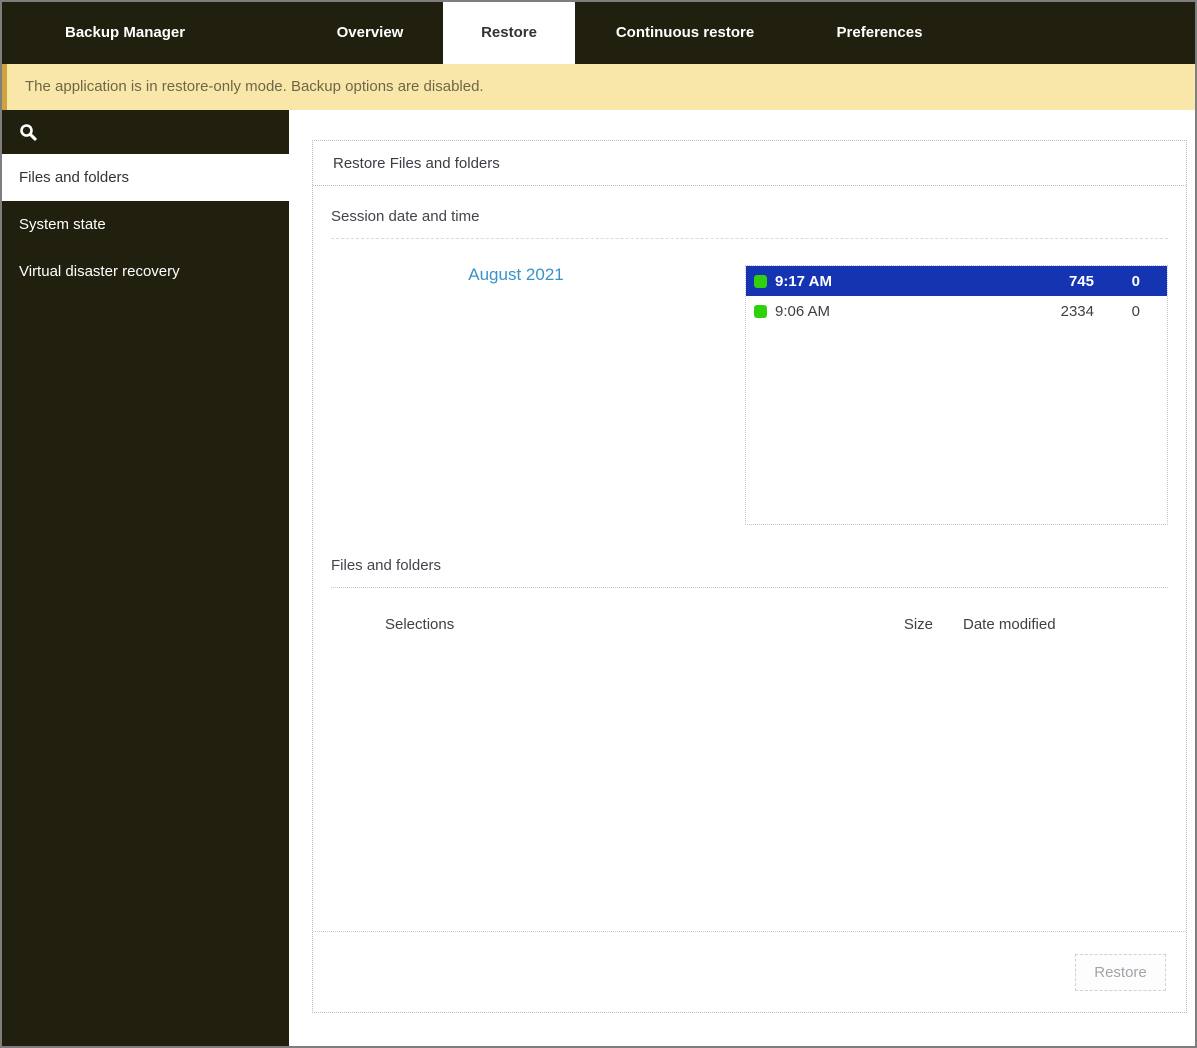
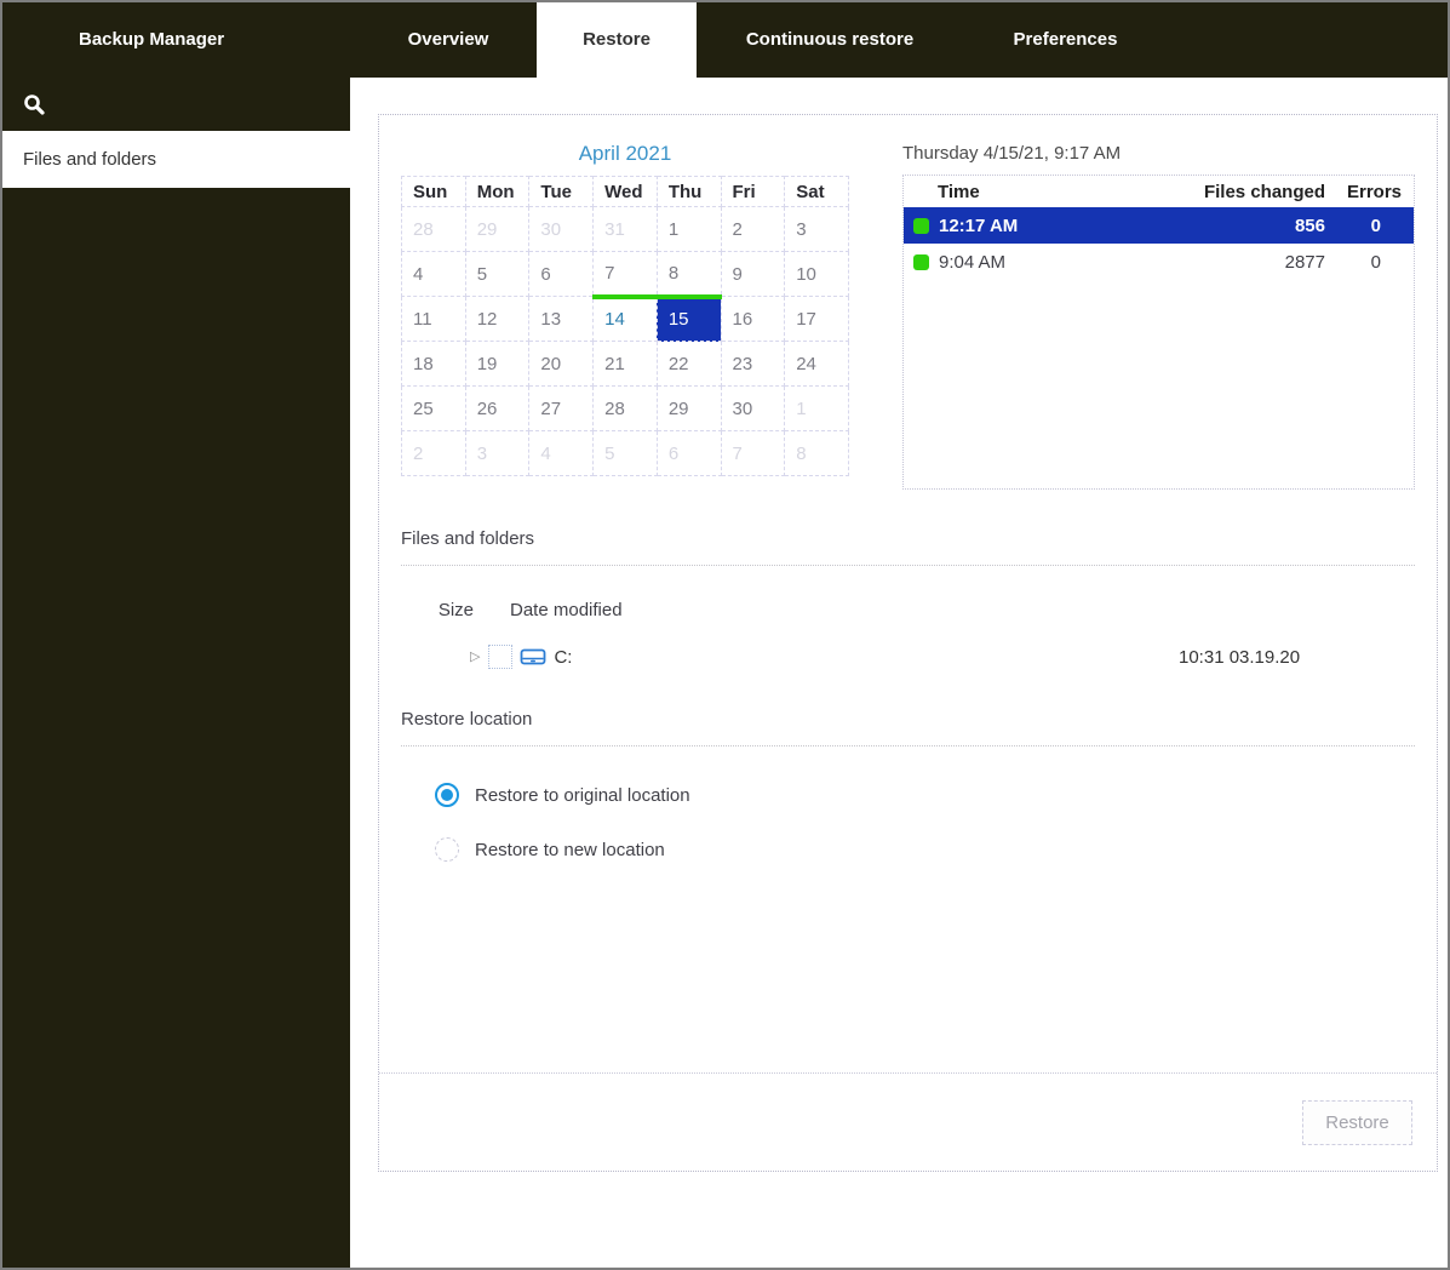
  Backup Manager
  Overview
  Restore
  Continuous restore
  Preferences
- The application is in restore-only mode. Backup options are disabled.
  Files and folders
- System state
- Virtual disaster recovery
- Restore Files and folders
- Session date and time
- August 2021
+ April 2021
+ Sun	Mon	Tue	Wed	Thu	Fri	Sat
+ 28	29	30	31	1	2	3
+ 4	5	6	7	8	9	10
+ 11	12	13	14	15	16	17
+ 18	19	20	21	22	23	24
+ 25	26	27	28	29	30	1
+ 2	3	4	5	6	7	8
+ Thursday 4/15/21, 9:17 AM
+ Time
+ Files changed
+ Errors
- 9:17 AM
+ 12:17 AM
- 745
+ 856
  0
- 9:06 AM
+ 9:04 AM
- 2334
+ 2877
  0
  Files and folders
- Selections
  Size
  Date modified
+ ▷
+ C:
+ 10:31 03.19.20
+ Restore location
+ Restore to original location
+ Restore to new location
  Restore
